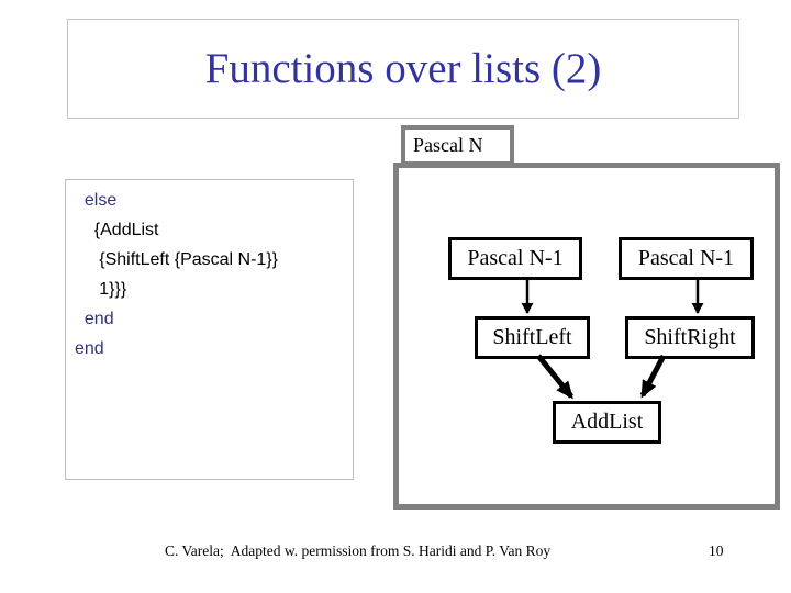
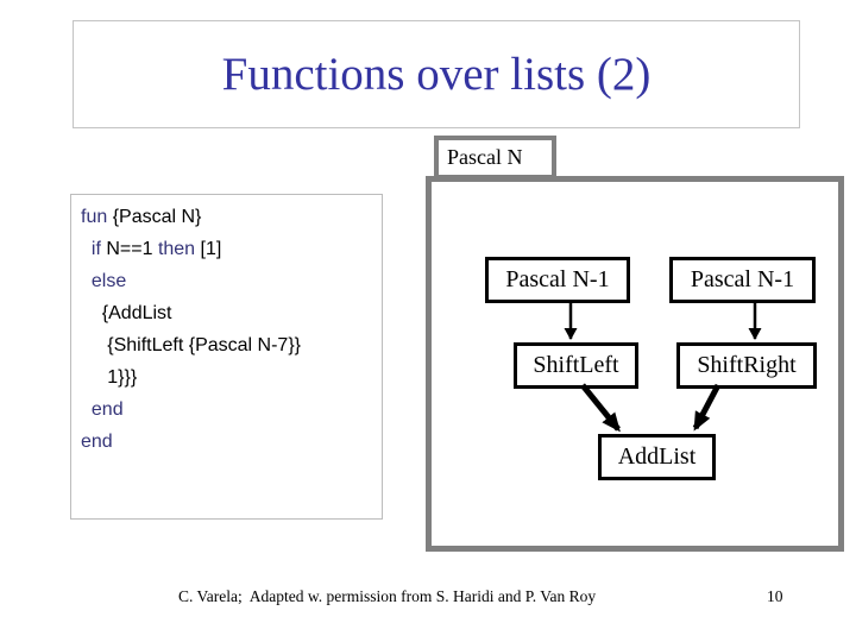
  Functions over lists (2)
+ fun {Pascal N}
+ if N==1 then [1]
  else
  {AddList
- {ShiftLeft {Pascal N-1}}
+ {ShiftLeft {Pascal N-7}}
  1}}}
  end
  end
  Pascal N
  Pascal N-1
  Pascal N-1
  ShiftLeft
  ShiftRight
  AddList
  C. Varela; Adapted w. permission from S. Haridi and P. Van Roy
  10
